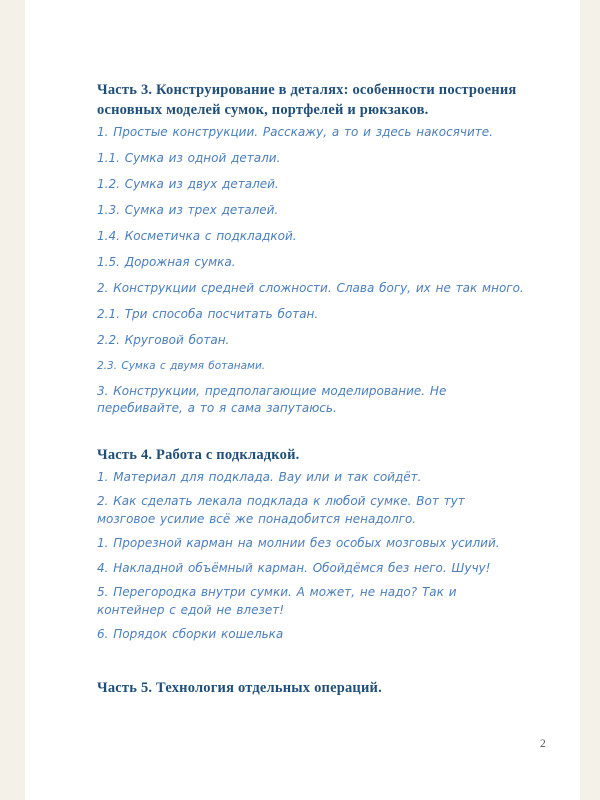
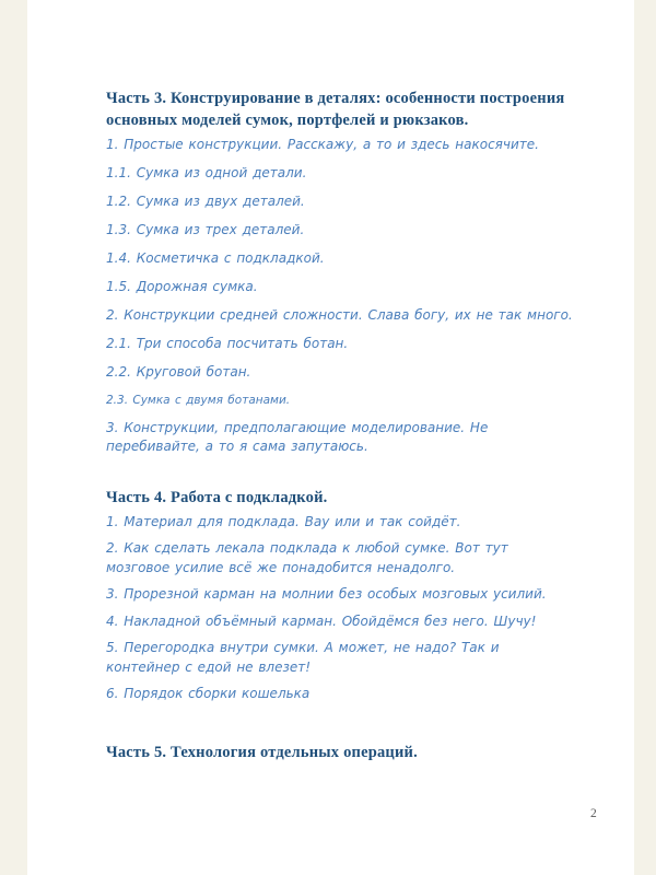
  Часть 3. Конструирование в деталях: особенности построения
  основных моделей сумок, портфелей и рюкзаков.
  1. Простые конструкции. Расскажу, а то и здесь накосячите.
  1.1. Сумка из одной детали.
  1.2. Сумка из двух деталей.
  1.3. Сумка из трех деталей.
  1.4. Косметичка с подкладкой.
  1.5. Дорожная сумка.
  2. Конструкции средней сложности. Слава богу, их не так много.
  2.1. Три способа посчитать ботан.
  2.2. Круговой ботан.
  2.3. Сумка с двумя ботанами.
  3. Конструкции, предполагающие моделирование. Не перебивайте, а то я сама запутаюсь.
  Часть 4. Работа с подкладкой.
  1. Материал для подклада. Вау или и так сойдёт.
  2. Как сделать лекала подклада к любой сумке. Вот тут мозговое усилие всё же понадобится ненадолго.
- 1. Прорезной карман на молнии без особых мозговых усилий.
+ 3. Прорезной карман на молнии без особых мозговых усилий.
  4. Накладной объёмный карман. Обойдёмся без него. Шучу!
  5. Перегородка внутри сумки. А может, не надо? Так и контейнер с едой не влезет!
  6. Порядок сборки кошелька
  Часть 5. Технология отдельных операций.
  2
